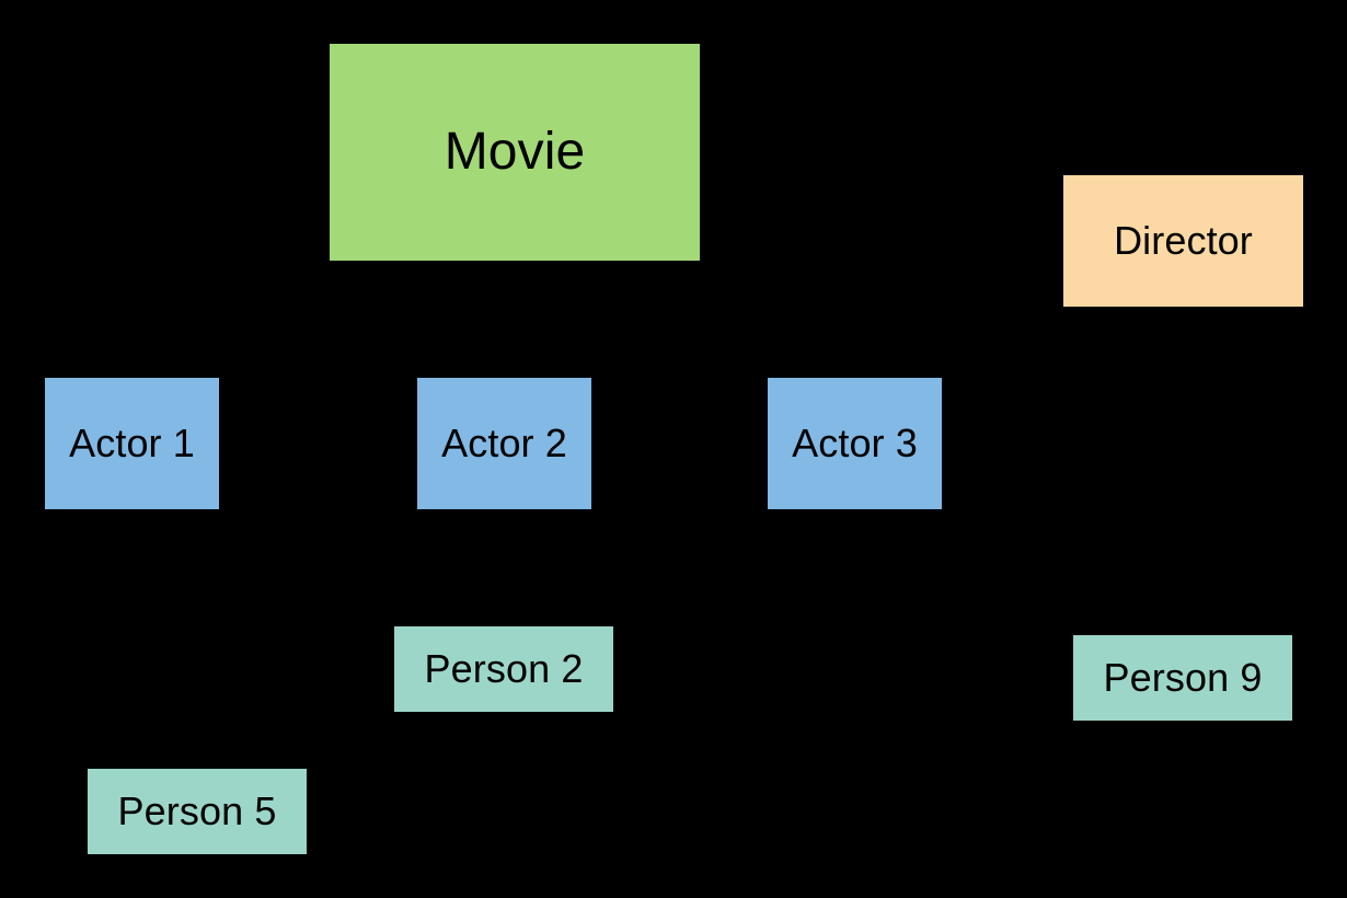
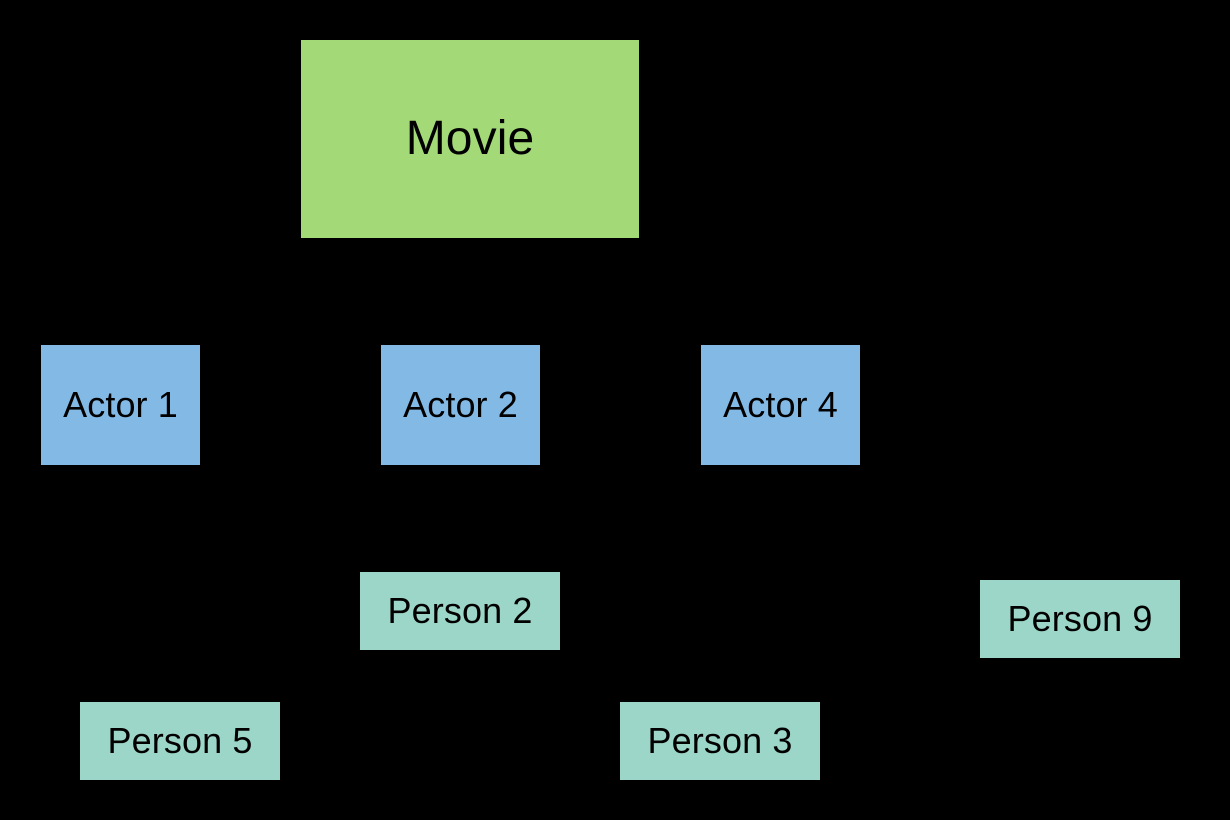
  Movie
- Director
  Actor 1
  Actor 2
- Actor 3
+ Actor 4
  Person 5
  Person 2
+ Person 3
  Person 9
